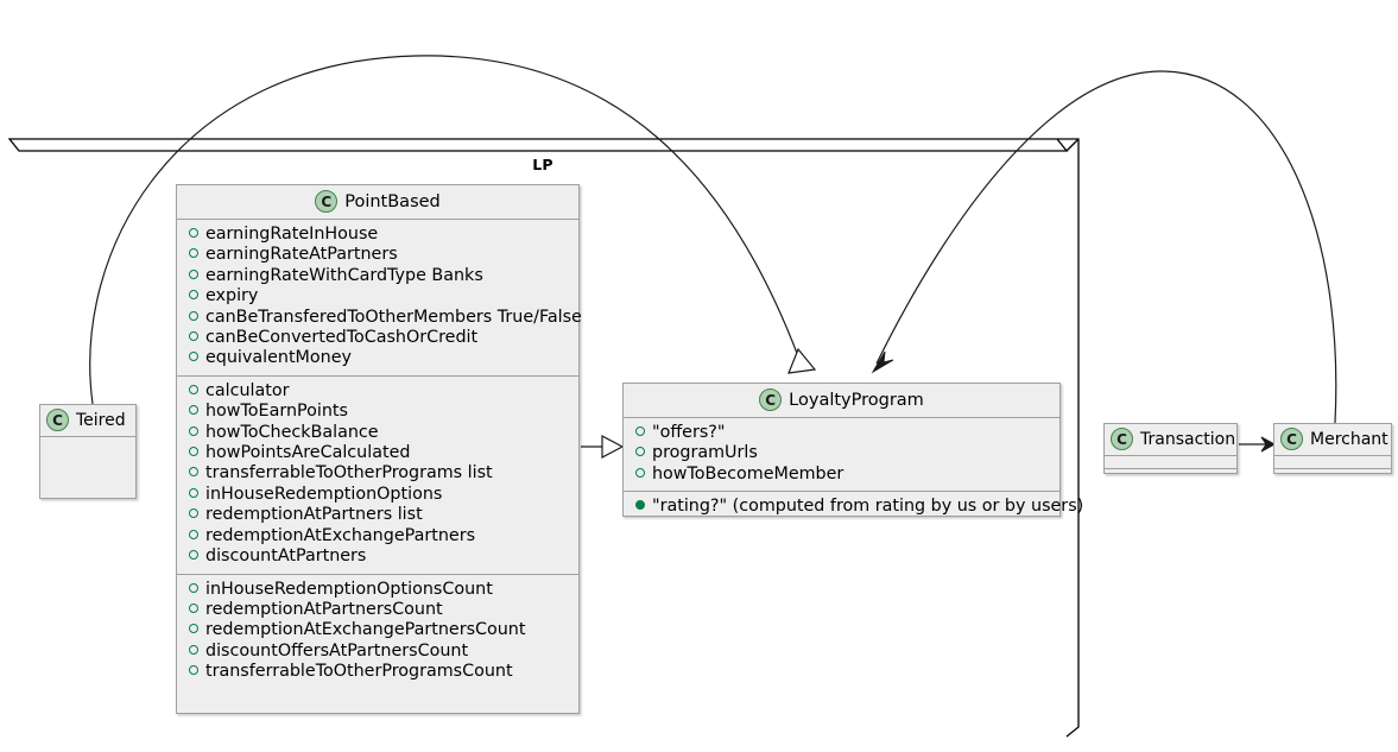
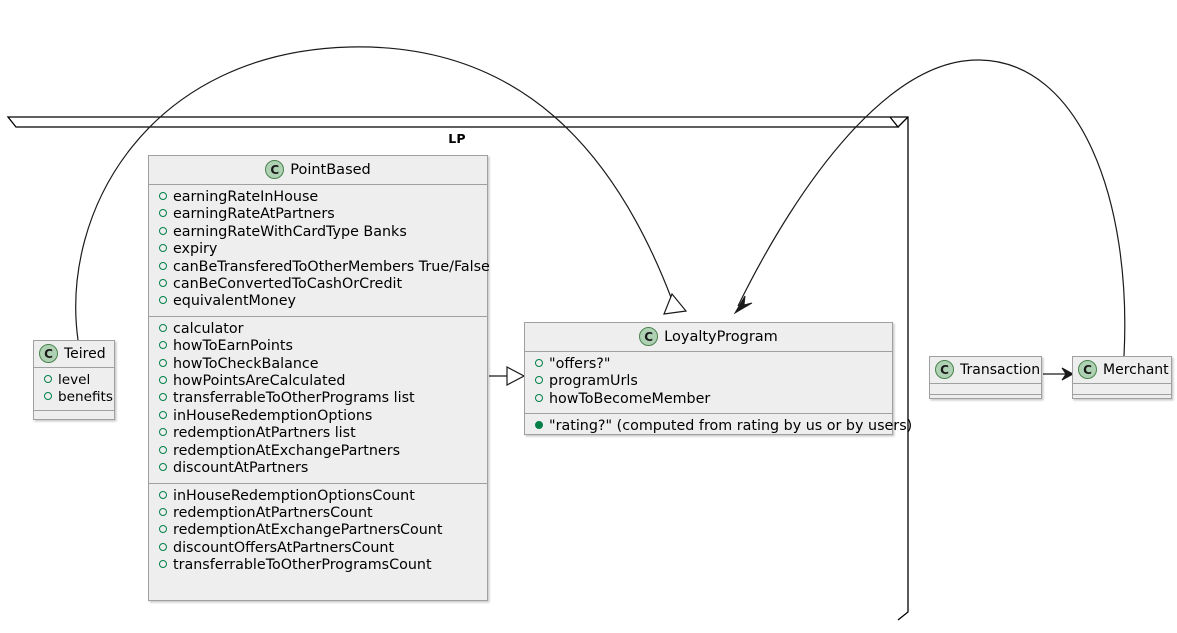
  LP
  C
  PointBased
  earningRateInHouse
  earningRateAtPartners
  earningRateWithCardType Banks
  expiry
  canBeTransferedToOtherMembers True/False
  canBeConvertedToCashOrCredit
  equivalentMoney
  calculator
  howToEarnPoints
  howToCheckBalance
  howPointsAreCalculated
  transferrableToOtherPrograms list
  inHouseRedemptionOptions
  redemptionAtPartners list
  redemptionAtExchangePartners
  discountAtPartners
  inHouseRedemptionOptionsCount
  redemptionAtPartnersCount
  redemptionAtExchangePartnersCount
  discountOffersAtPartnersCount
  transferrableToOtherProgramsCount
  C
  Teired
+ level
+ benefits
  C
  LoyaltyProgram
  "offers?"
  programUrls
  howToBecomeMember
  "rating?" (computed from rating by us or by users)
  C
  Transaction
  C
  Merchant
